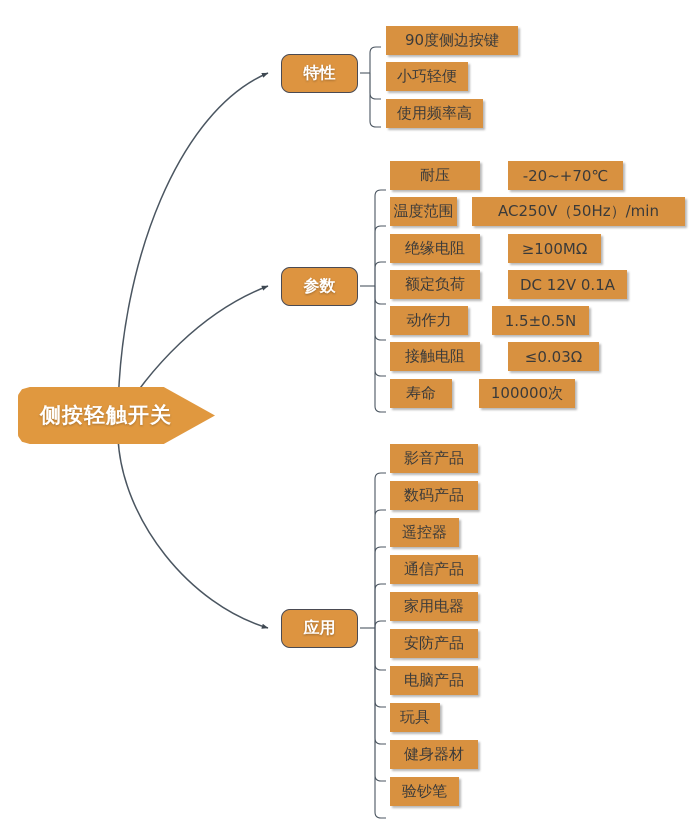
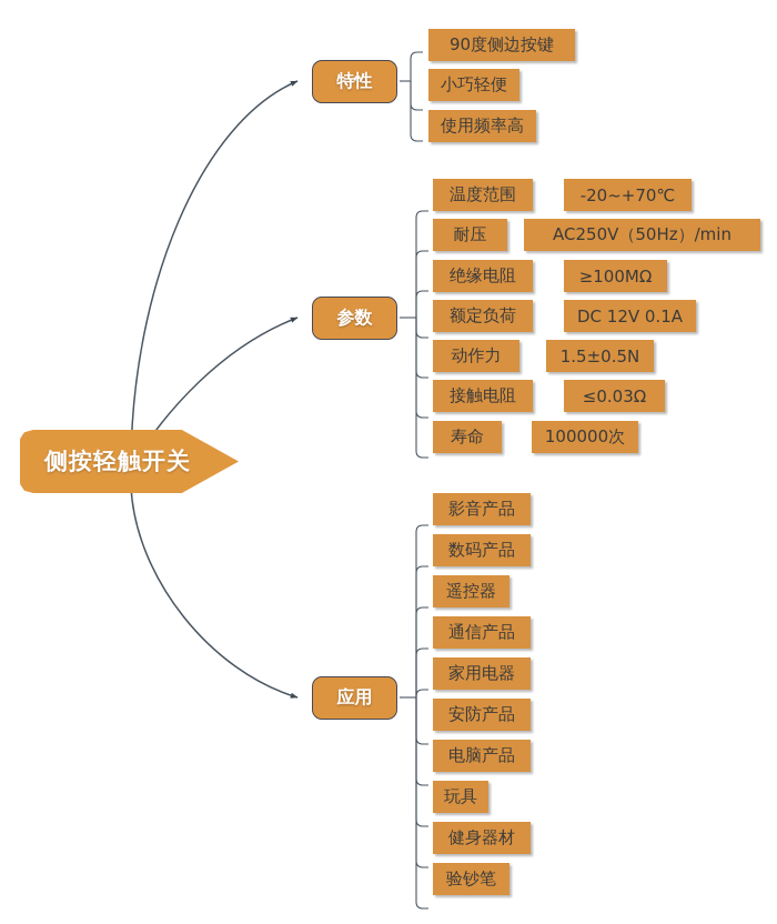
  侧按轻触开关
  特性
  90度侧边按键
  小巧轻便
  使用频率高
  参数
- 耐压
+ 温度范围
  -20~+70℃
- 温度范围
+ 耐压
  AC250V（50Hz）/min
  绝缘电阻
  ≥100MΩ
  额定负荷
  DC 12V 0.1A
  动作力
  1.5±0.5N
  接触电阻
  ≤0.03Ω
  寿命
  100000次
  应用
  影音产品
  数码产品
  遥控器
  通信产品
  家用电器
  安防产品
  电脑产品
  玩具
  健身器材
  验钞笔
